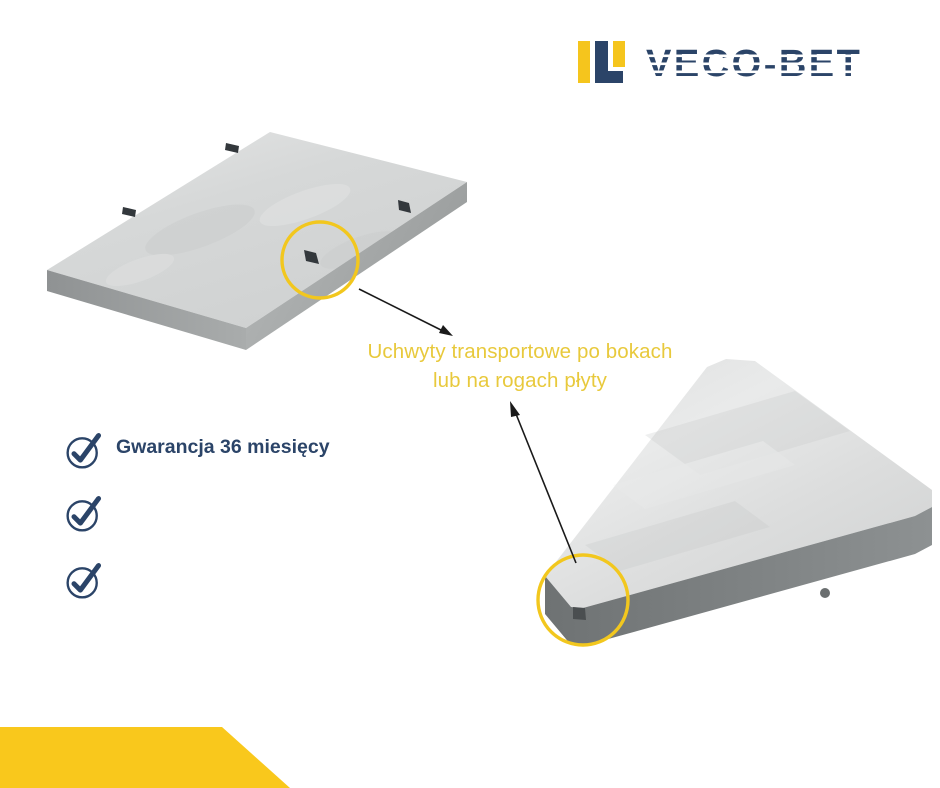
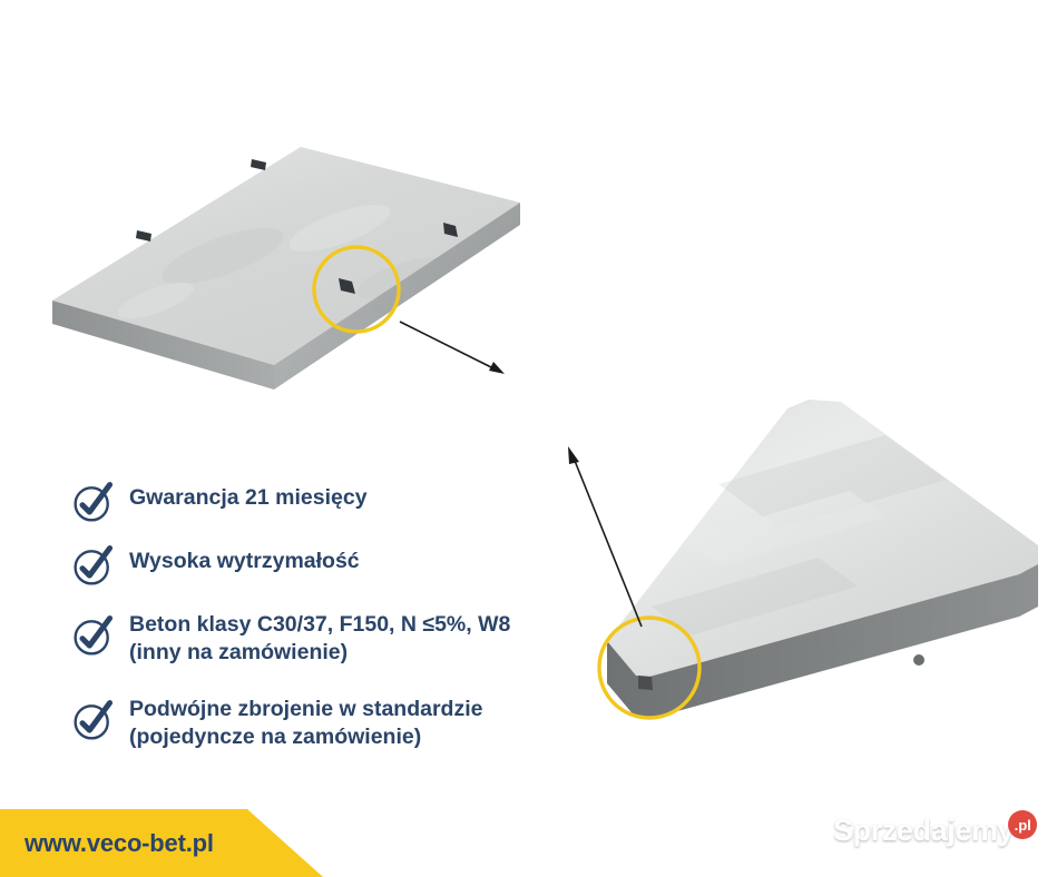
- VECO-BET
- Uchwyty transportowe po bokach
- lub na rogach płyty
- Gwarancja 36 miesięcy
+ Gwarancja 21 miesięcy
+ Wysoka wytrzymałość
+ Beton klasy C30/37, F150, N ≤5%, W8
+ (inny na zamówienie)
+ Podwójne zbrojenie w standardzie
+ (pojedyncze na zamówienie)
+ www.veco-bet.pl
+ Sprzedajemy
+ .pl
